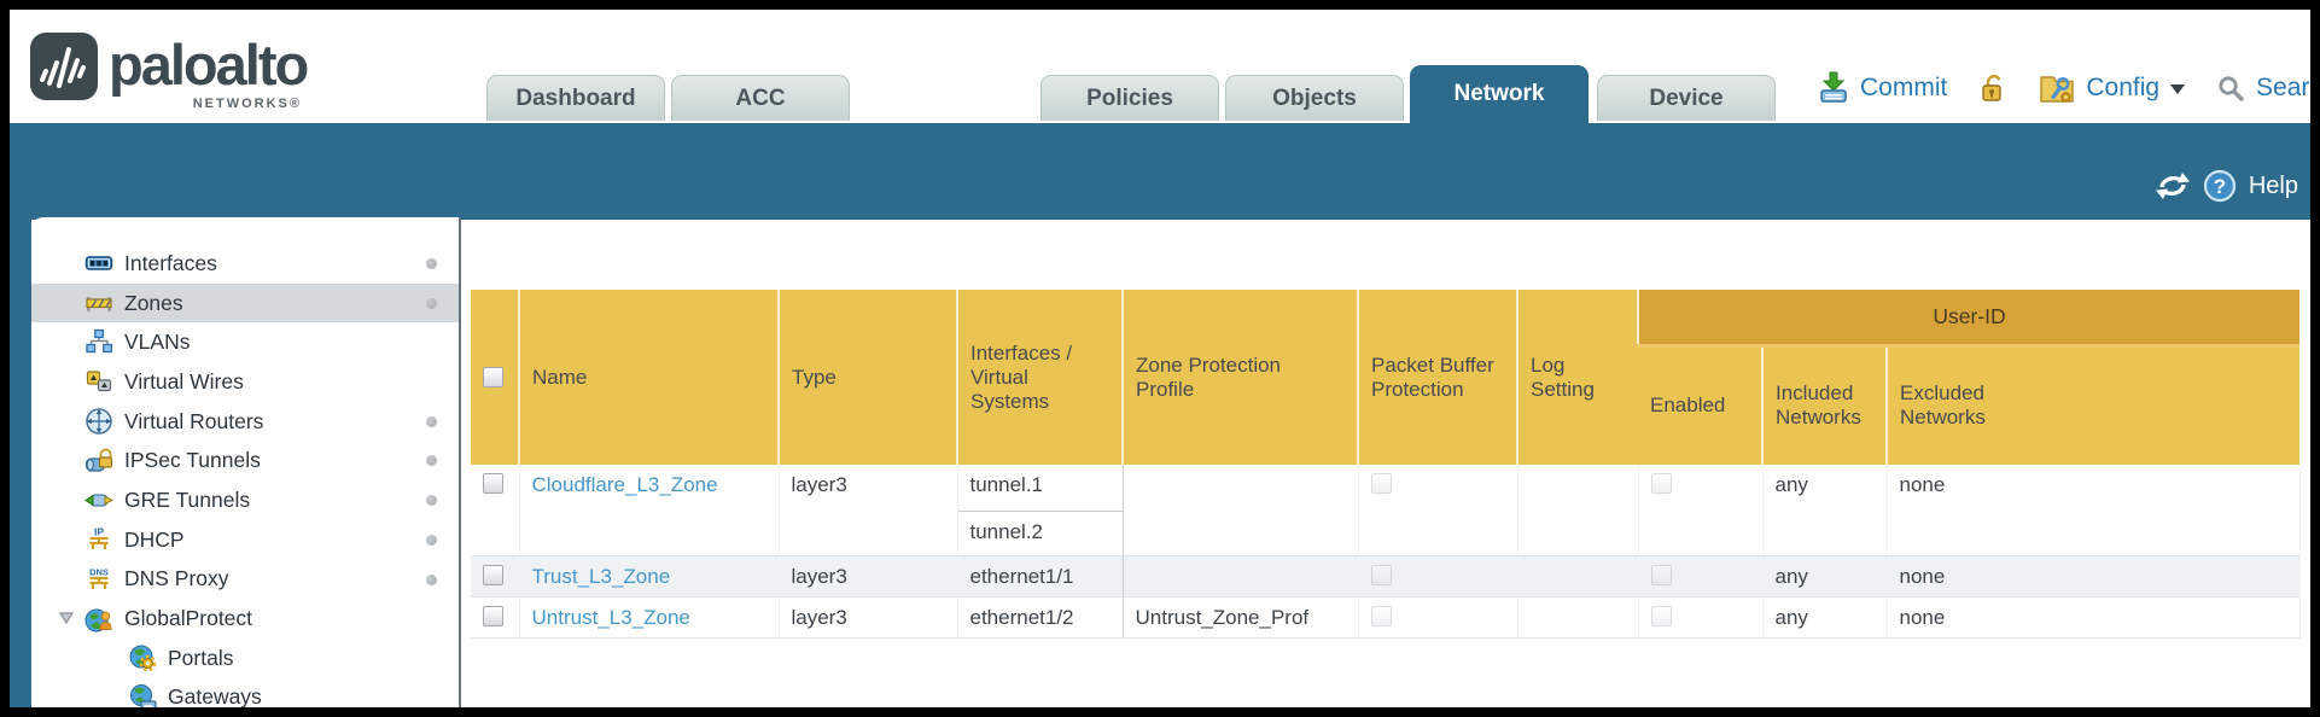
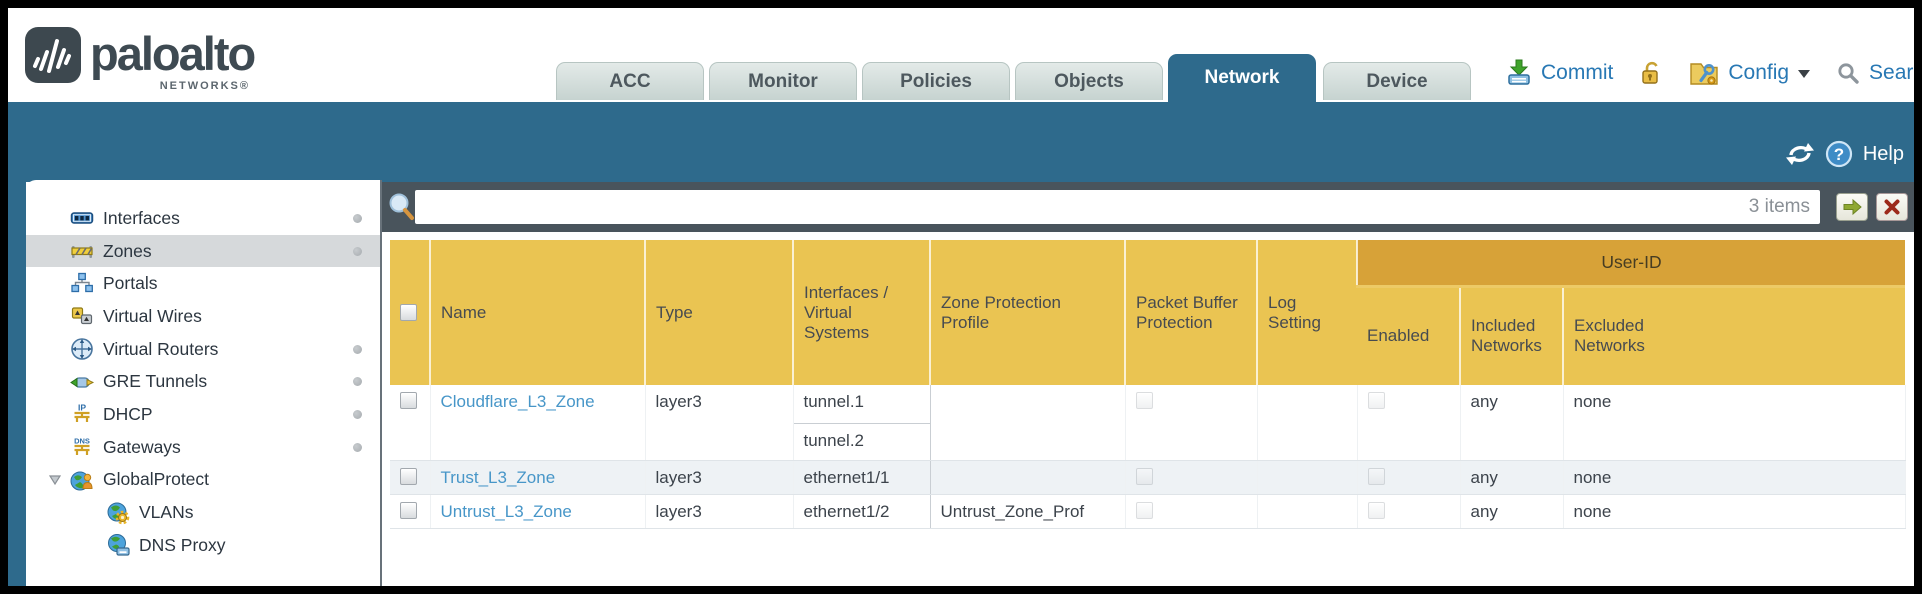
  paloalto
  NETWORKS®
- Dashboard
  ACC
+ Monitor
  Policies
  Objects
  Network
  Device
  Commit
  Config
  ?
  Help
  Interfaces
  Zones
- VLANs
+ Portals
  Virtual Wires
  Virtual Routers
- IPSec Tunnels
  GRE Tunnels
  IP
  DHCP
  DNS
- DNS Proxy
+ Gateways
  GlobalProtect
- Portals
+ VLANs
- Gateways
+ DNS Proxy
+ 3 items
  	Name	Type	Interfaces / Virtual Systems	Zone Protection Profile	Packet Buffer Protection	Log Setting	User-ID
  Enabled	Included Networks	Excluded Networks
  	Cloudflare_L3_Zone	layer3	tunnel.1					any	none
  tunnel.2
  	Trust_L3_Zone	layer3	ethernet1/1					any	none
  	Untrust_L3_Zone	layer3	ethernet1/2	Untrust_Zone_Prof				any	none
